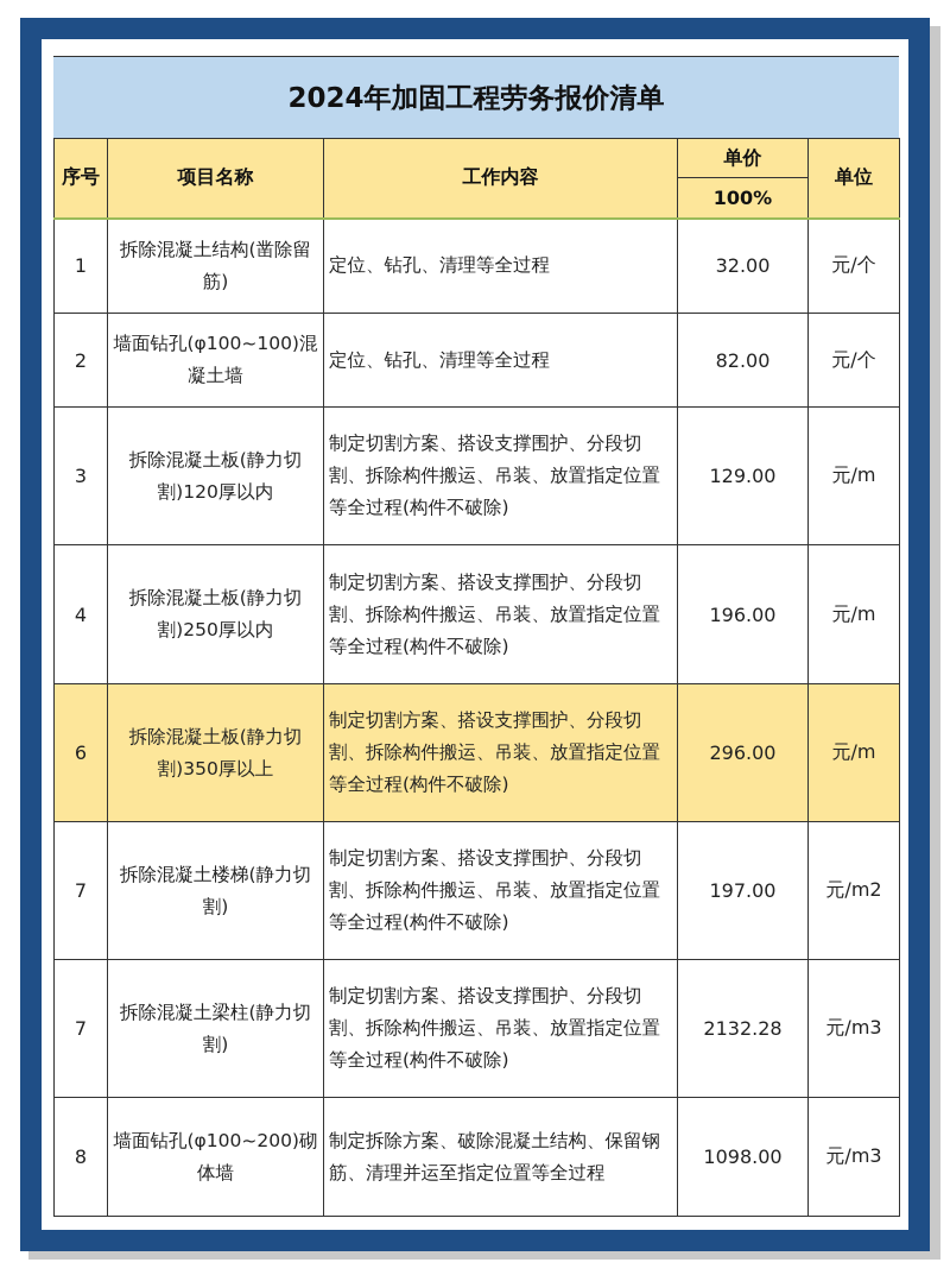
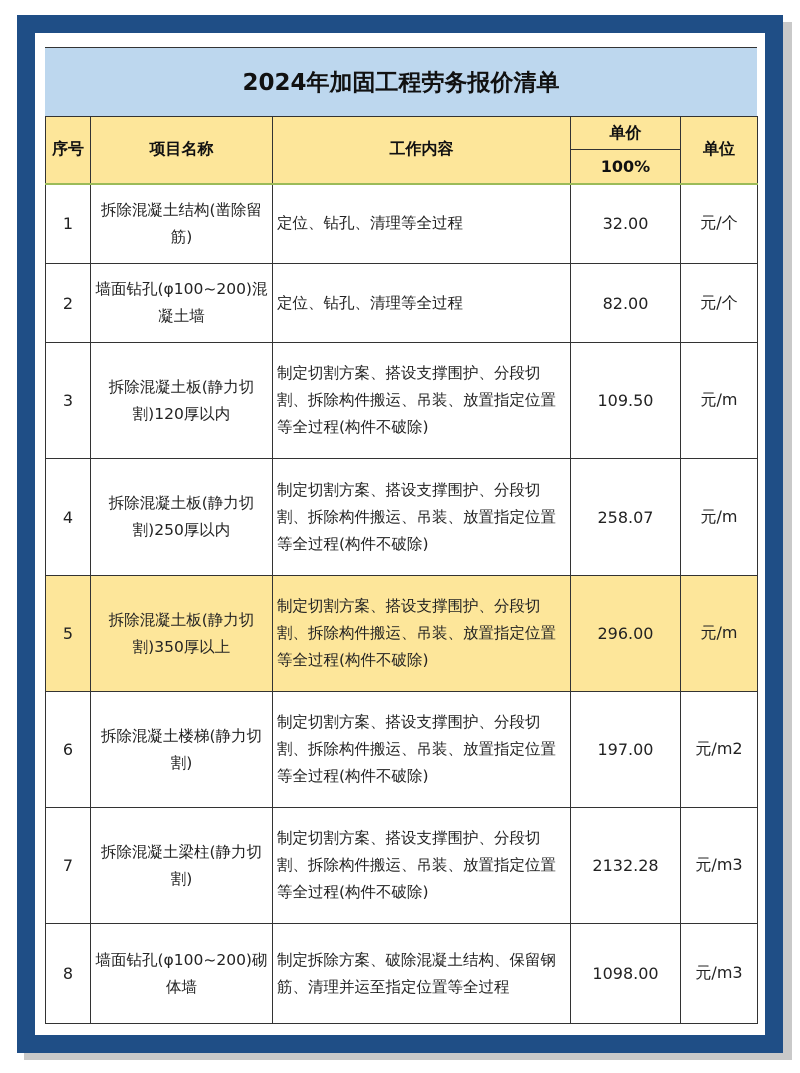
  2024年加固工程劳务报价清单
  序号	项目名称	工作内容	单价	单位
  100%
  1	拆除混凝土结构(凿除留筋)	定位、钻孔、清理等全过程	32.00	元/个
- 2	墙面钻孔(φ100~100)混凝土墙	定位、钻孔、清理等全过程	82.00	元/个
+ 2	墙面钻孔(φ100~200)混凝土墙	定位、钻孔、清理等全过程	82.00	元/个
- 3	拆除混凝土板(静力切割)120厚以内	制定切割方案、搭设支撑围护、分段切割、拆除构件搬运、吊装、放置指定位置等全过程(构件不破除)	129.00	元/m
+ 3	拆除混凝土板(静力切割)120厚以内	制定切割方案、搭设支撑围护、分段切割、拆除构件搬运、吊装、放置指定位置等全过程(构件不破除)	109.50	元/m
- 4	拆除混凝土板(静力切割)250厚以内	制定切割方案、搭设支撑围护、分段切割、拆除构件搬运、吊装、放置指定位置等全过程(构件不破除)	196.00	元/m
+ 4	拆除混凝土板(静力切割)250厚以内	制定切割方案、搭设支撑围护、分段切割、拆除构件搬运、吊装、放置指定位置等全过程(构件不破除)	258.07	元/m
- 6	拆除混凝土板(静力切割)350厚以上	制定切割方案、搭设支撑围护、分段切割、拆除构件搬运、吊装、放置指定位置等全过程(构件不破除)	296.00	元/m
+ 5	拆除混凝土板(静力切割)350厚以上	制定切割方案、搭设支撑围护、分段切割、拆除构件搬运、吊装、放置指定位置等全过程(构件不破除)	296.00	元/m
- 7	拆除混凝土楼梯(静力切割)	制定切割方案、搭设支撑围护、分段切割、拆除构件搬运、吊装、放置指定位置等全过程(构件不破除)	197.00	元/m2
+ 6	拆除混凝土楼梯(静力切割)	制定切割方案、搭设支撑围护、分段切割、拆除构件搬运、吊装、放置指定位置等全过程(构件不破除)	197.00	元/m2
  7	拆除混凝土梁柱(静力切割)	制定切割方案、搭设支撑围护、分段切割、拆除构件搬运、吊装、放置指定位置等全过程(构件不破除)	2132.28	元/m3
  8	墙面钻孔(φ100~200)砌体墙	制定拆除方案、破除混凝土结构、保留钢筋、清理并运至指定位置等全过程	1098.00	元/m3
